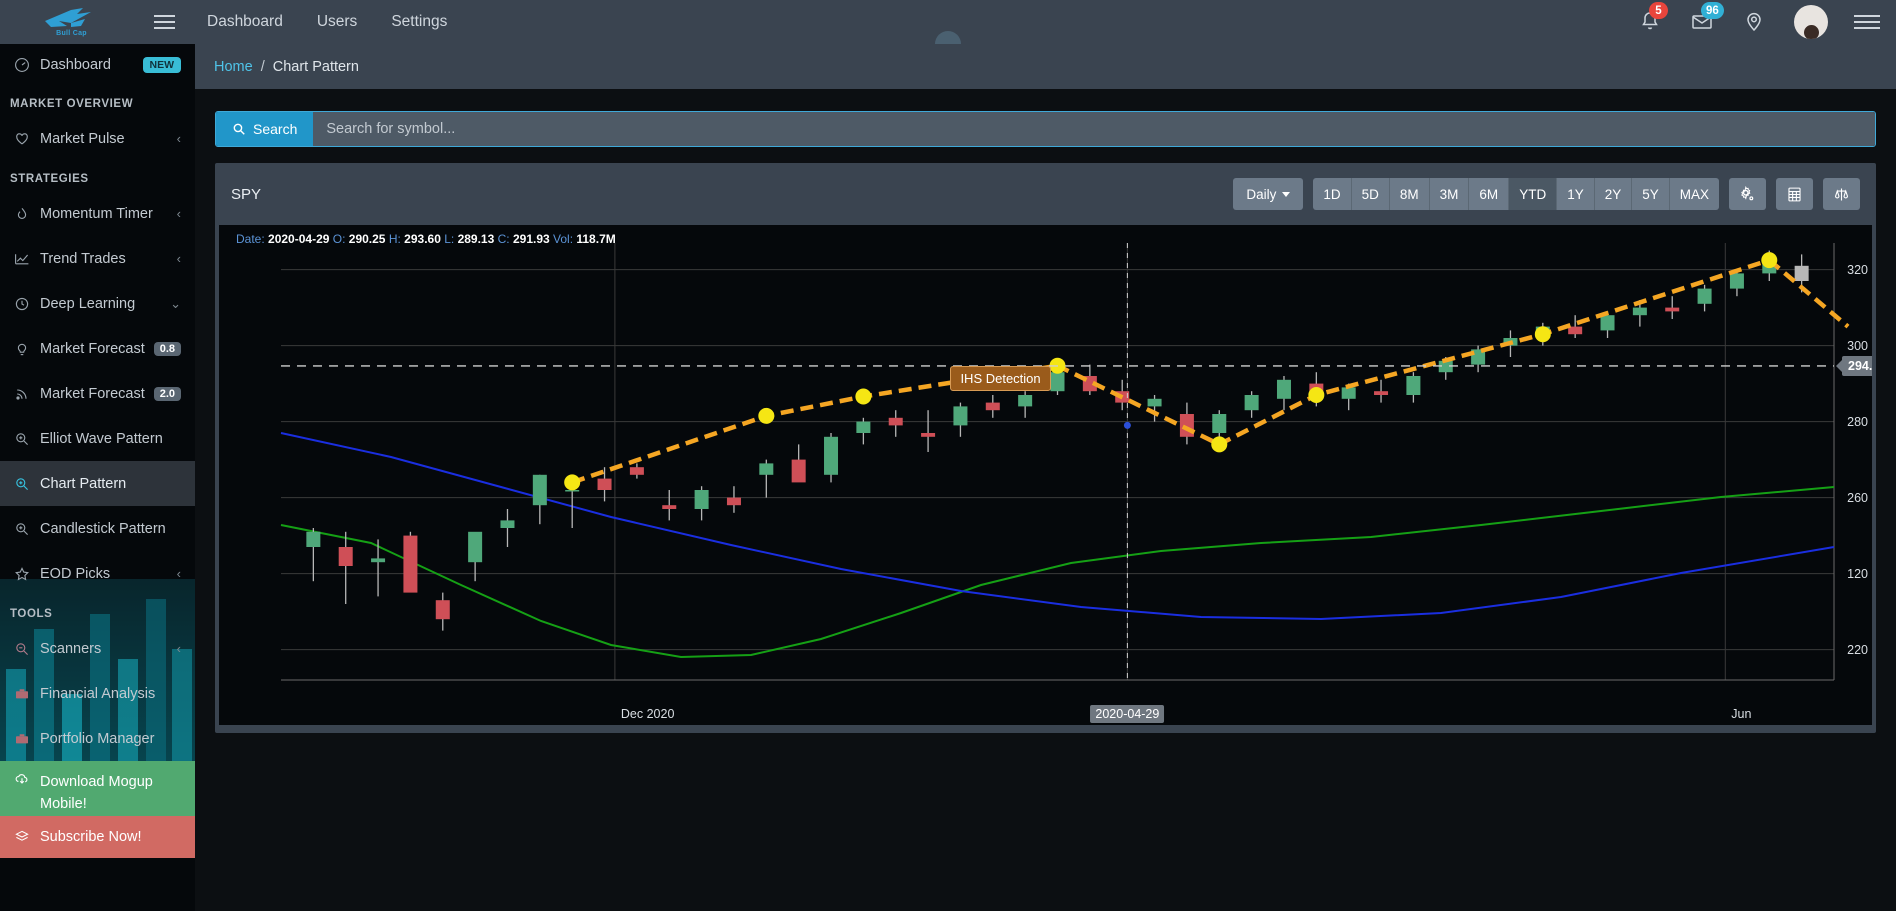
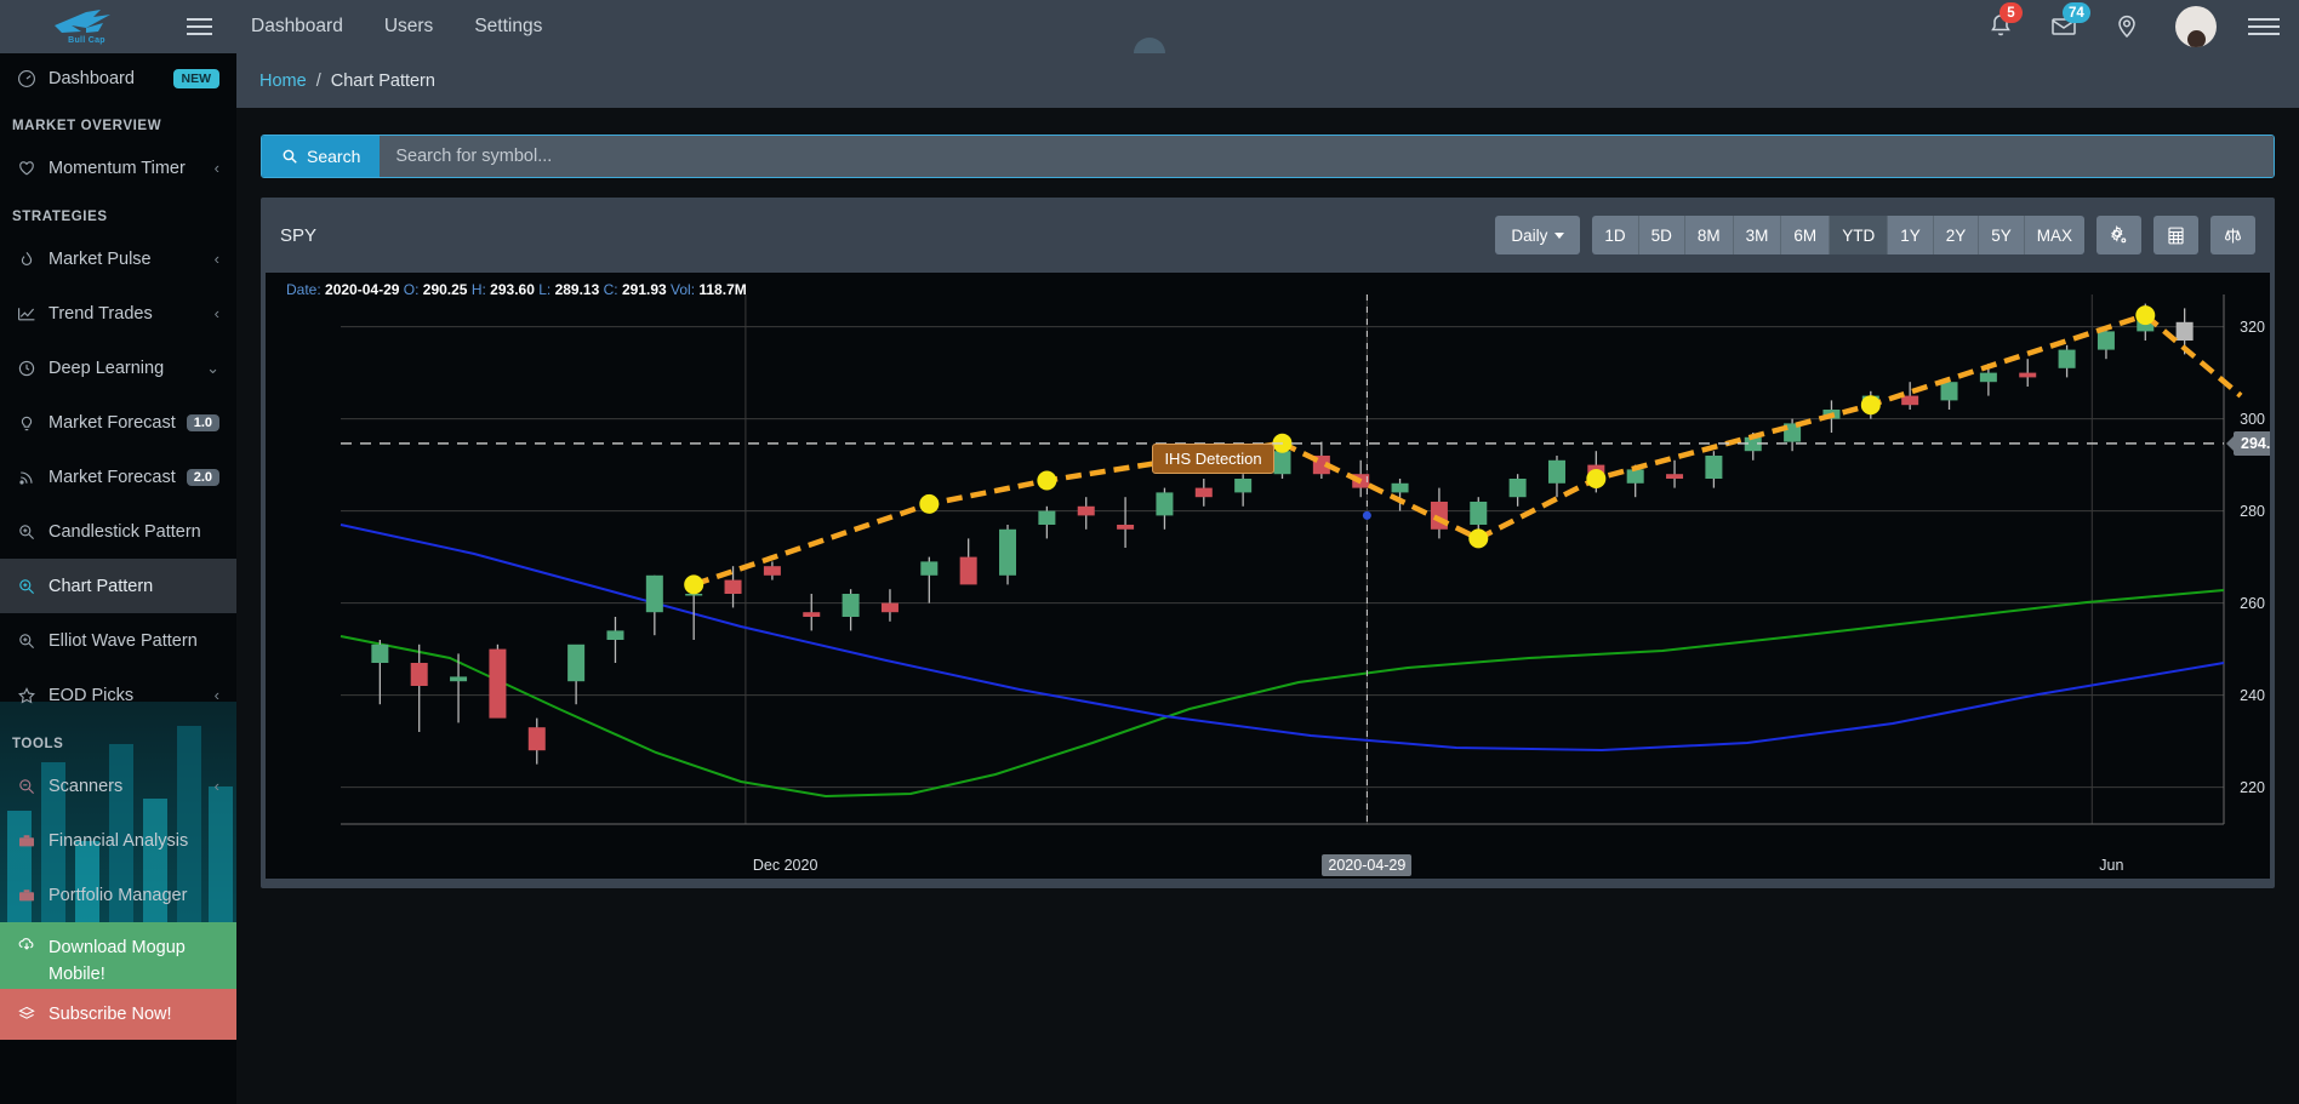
  Dashboard
  Users
  Settings
  5
- 96
+ 74
  Dashboard
  NEW
  MARKET OVERVIEW
- Market Pulse
+ Momentum Timer
  ‹
  STRATEGIES
- Momentum Timer
+ Market Pulse
  ‹
  Trend Trades
  ‹
  Deep Learning
  ⌄
  Market Forecast
- 0.8
+ 1.0
  Market Forecast
  2.0
- Elliot Wave Pattern
+ Candlestick Pattern
  Chart Pattern
- Candlestick Pattern
+ Elliot Wave Pattern
  EOD Picks
  ‹
  TOOLS
  Scanners
  ‹
  Financial Analysis
  Portfolio Manager
  Download Mogup Mobile!
  Subscribe Now!
  Home
  /
  Chart Pattern
  Search
  Search for symbol...
  SPY
  Daily
  1D
  5D
  8M
  3M
  6M
  YTD
  1Y
  2Y
  5Y
  MAX
  Date: 2020-04-29 O: 290.25 H: 293.60 L: 289.13 C: 291.93 Vol: 118.7M
  IHS Detection
  2020-04-29
  320
  300
  280
  260
- 120
+ 240
  220
  Dec 2020
  Jun
